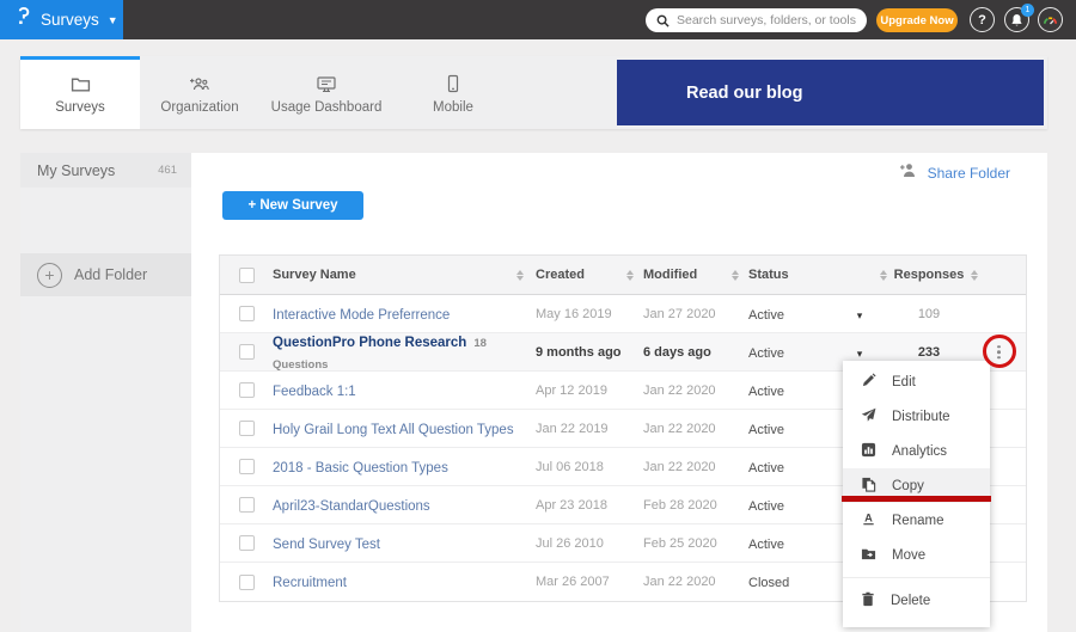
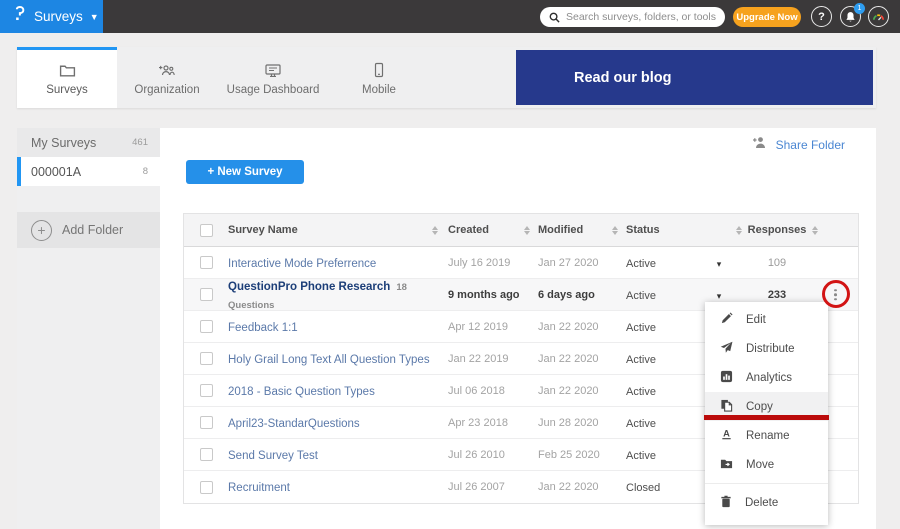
  Surveys
  ▼
  Search surveys, folders, or tools
  Upgrade Now
  ?
  Surveys
  Organization
  Usage Dashboard
  Mobile
  Read our blog
  My Surveys
  461
+ 000001A
+ 8
  +
  Add Folder
  Share Folder
  + New Survey
  Survey Name
  Created
  Modified
  Status
  Responses
  Interactive Mode Preferrence
- May 16 2019
+ July 16 2019
  Jan 27 2020
  Active
  ▾
  109
  QuestionPro Phone Research 18 Questions
  9 months ago
  6 days ago
  Active
  ▾
  233
  Feedback 1:1
  Apr 12 2019
  Jan 22 2020
  Active
  Holy Grail Long Text All Question Types
  Jan 22 2019
  Jan 22 2020
  Active
  2018 - Basic Question Types
  Jul 06 2018
  Jan 22 2020
  Active
  April23-StandarQuestions
  Apr 23 2018
- Feb 28 2020
+ Jun 28 2020
  Active
  Send Survey Test
  Jul 26 2010
  Feb 25 2020
  Active
  Recruitment
- Mar 26 2007
+ Jul 26 2007
  Jan 22 2020
  Closed
  Edit
  Distribute
  Analytics
  Copy
  A
  Rename
  Move
  Delete
